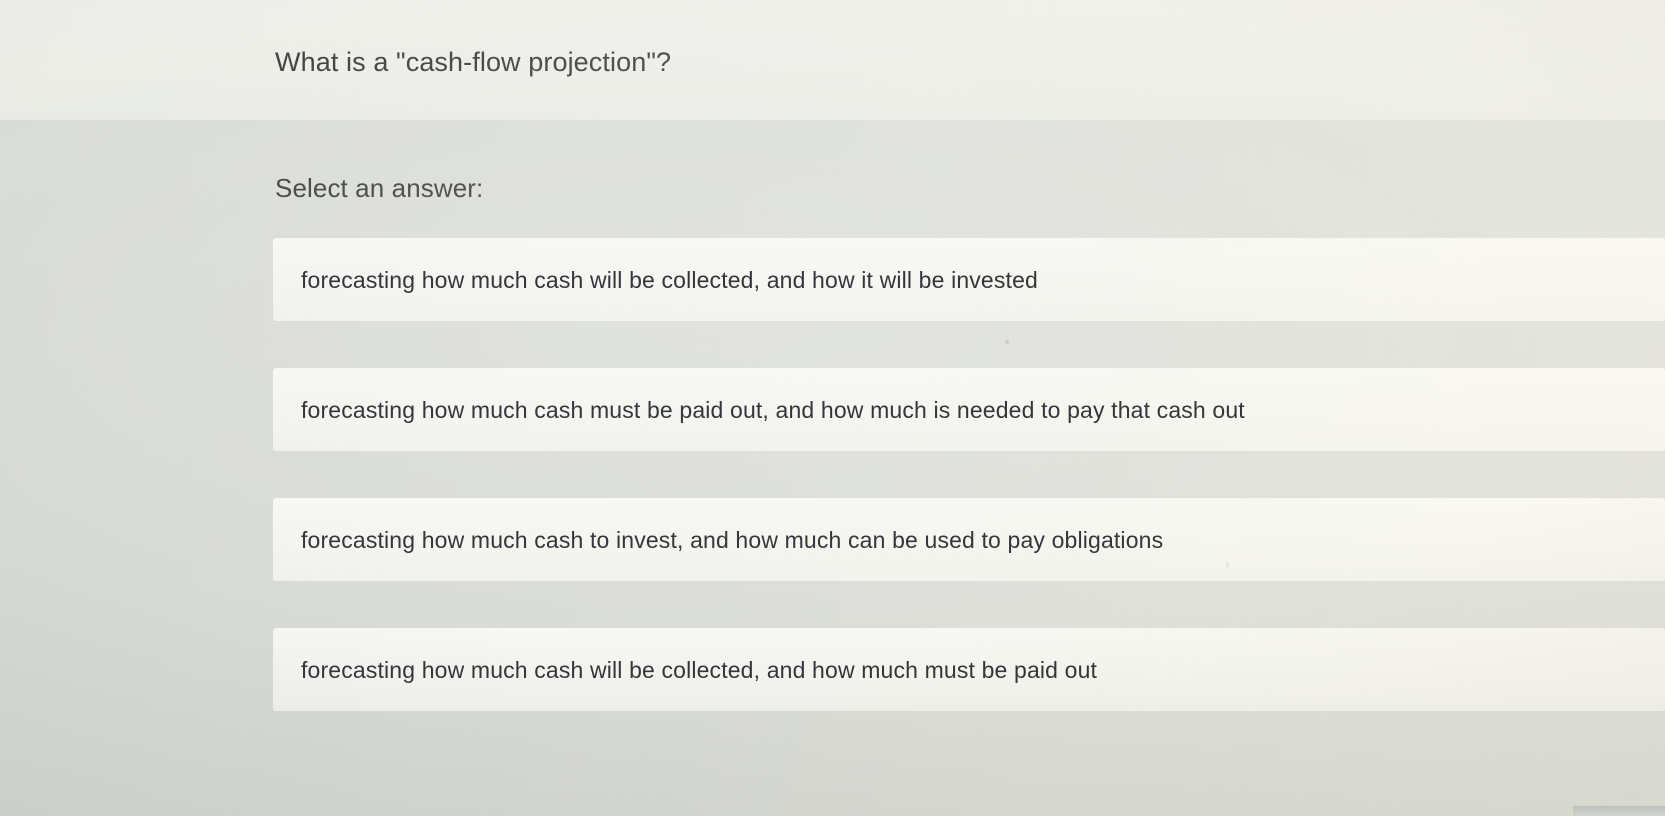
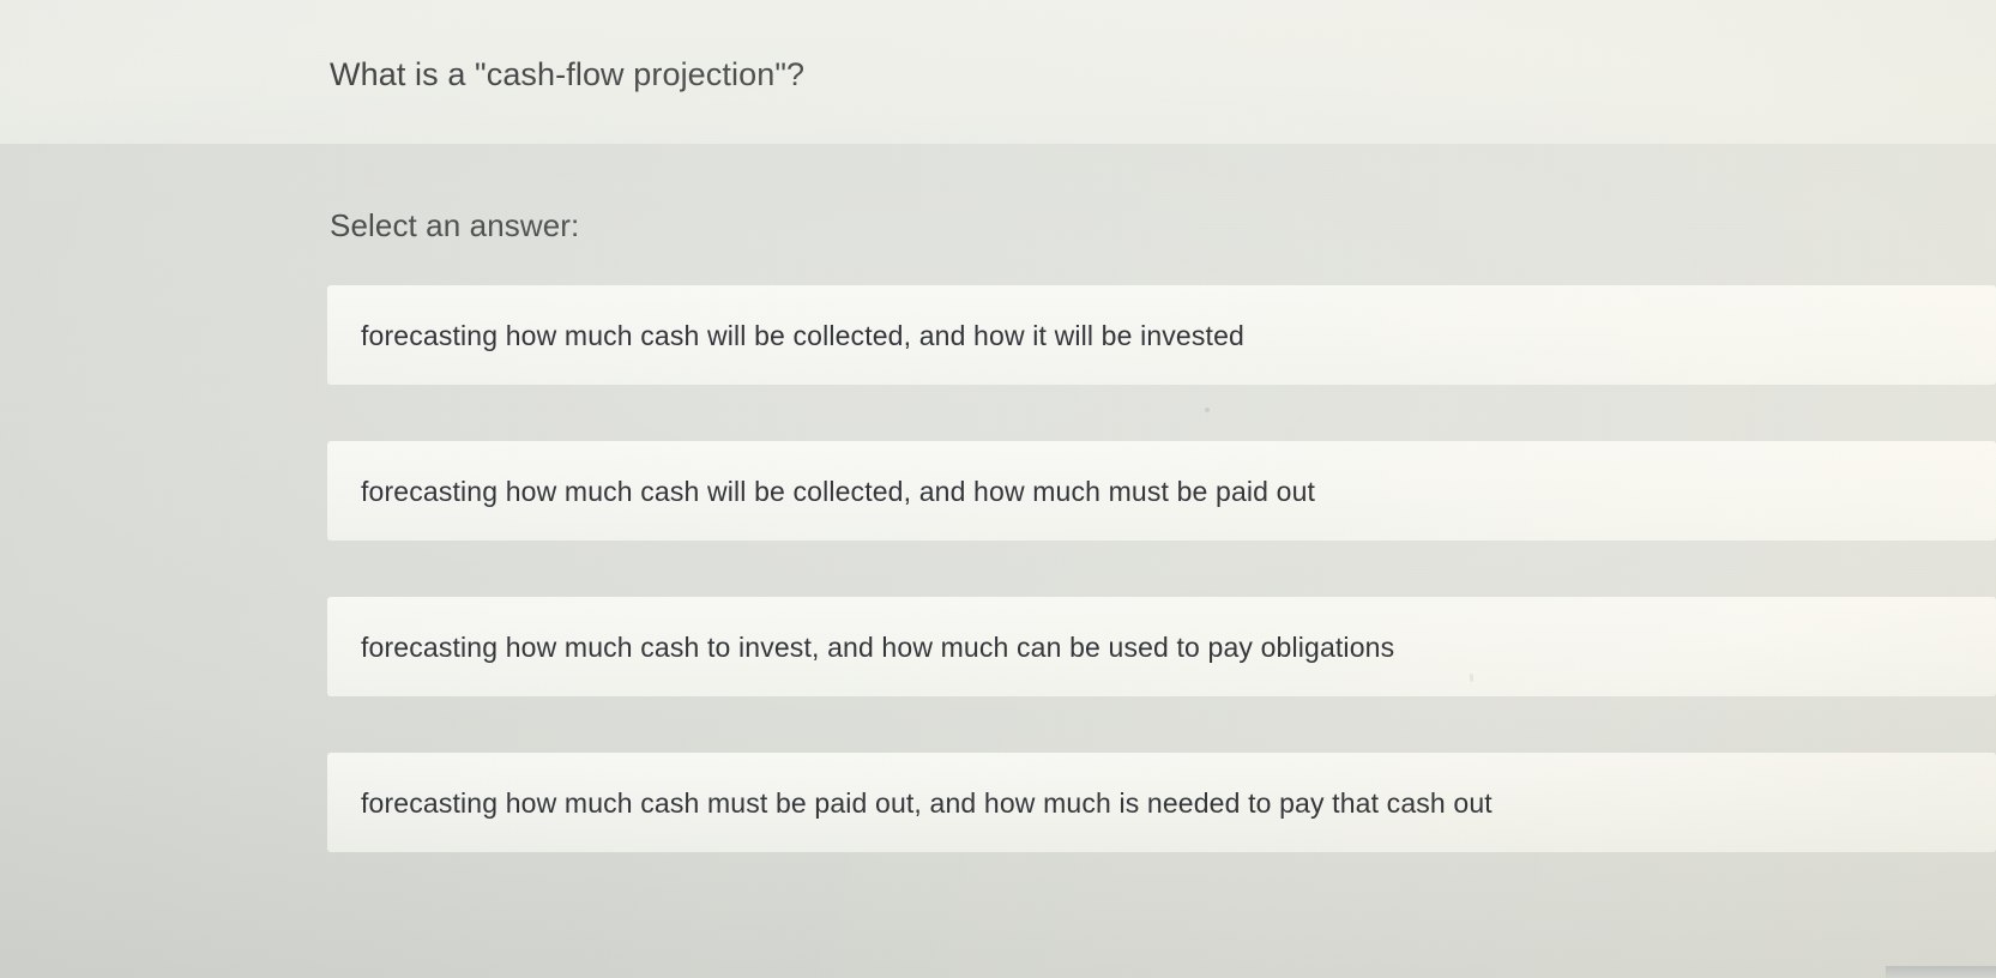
  forecasting how much cash will be collected, and how it will be invested
- forecasting how much cash must be paid out, and how much is needed to pay that cash out
+ forecasting how much cash will be collected, and how much must be paid out
  forecasting how much cash to invest, and how much can be used to pay obligations
- forecasting how much cash will be collected, and how much must be paid out
+ forecasting how much cash must be paid out, and how much is needed to pay that cash out
